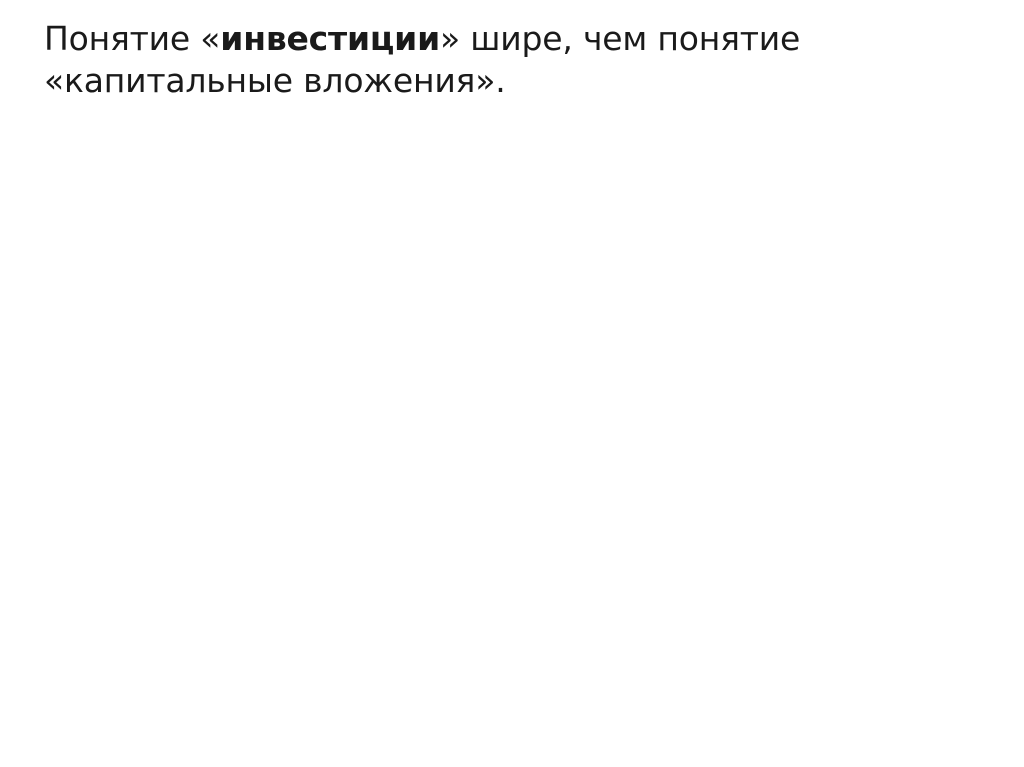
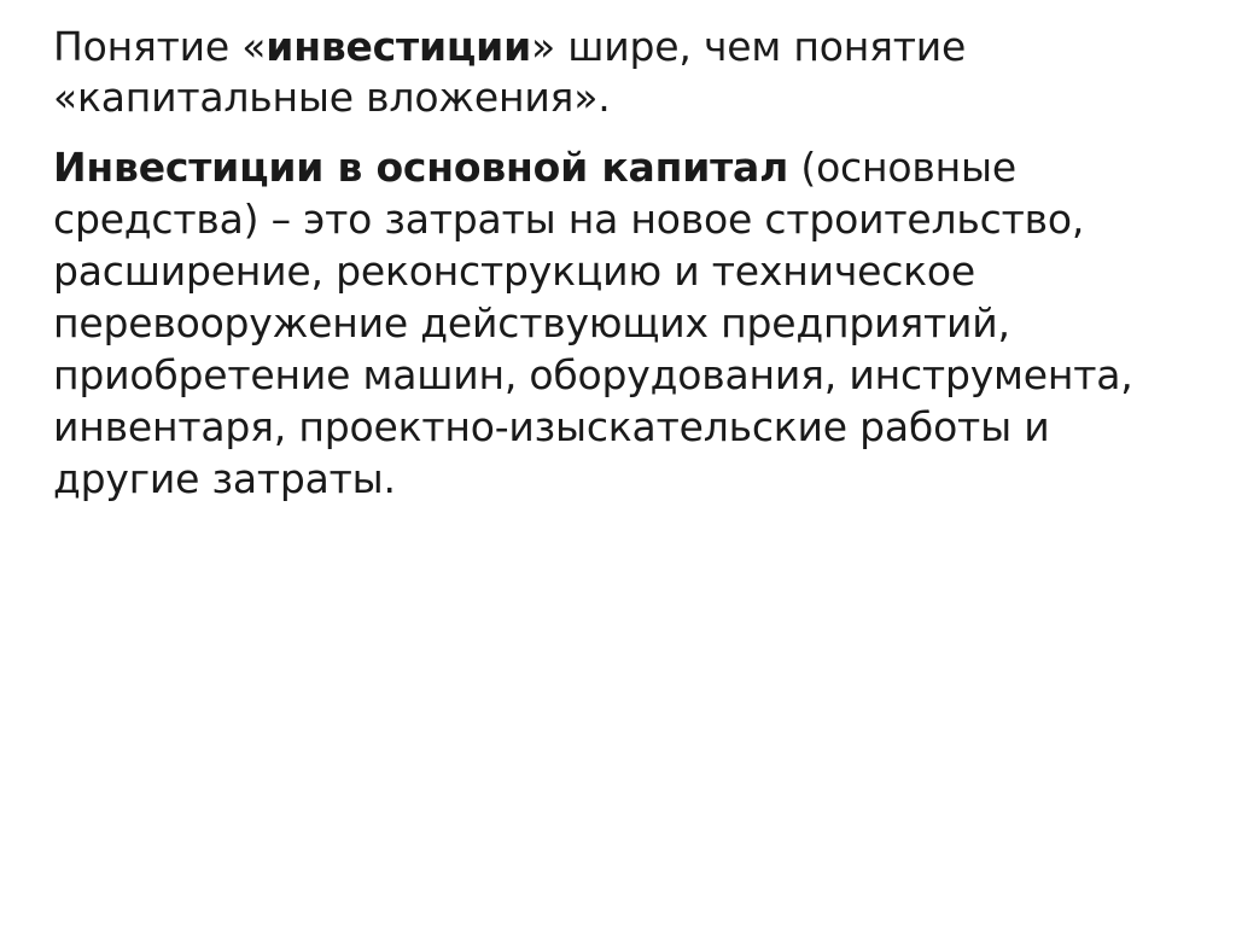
  Понятие «инвестиции» шире, чем понятие «капитальные вложения».
+ Инвестиции в основной капитал (основные средства) – это затраты на новое строительство, расширение, реконструкцию и техническое перевооружение действующих предприятий, приобретение машин, оборудования, инструмента, инвентаря, проектно-изыскательские работы и другие затраты.
